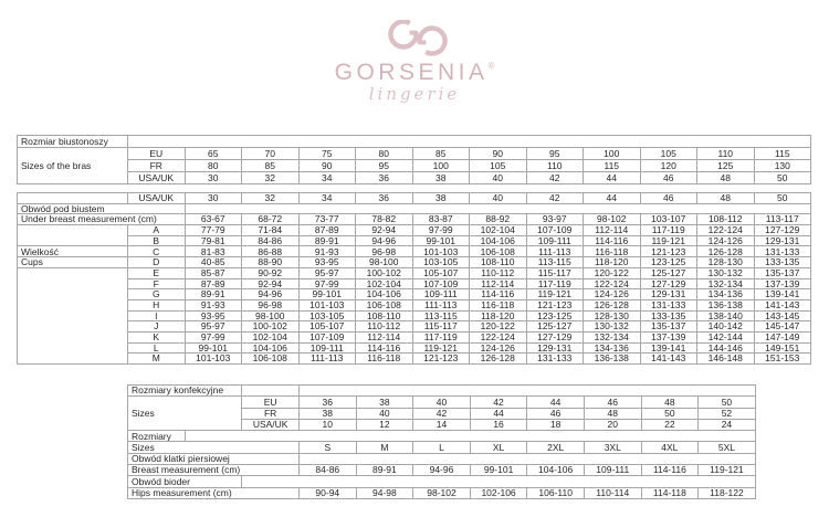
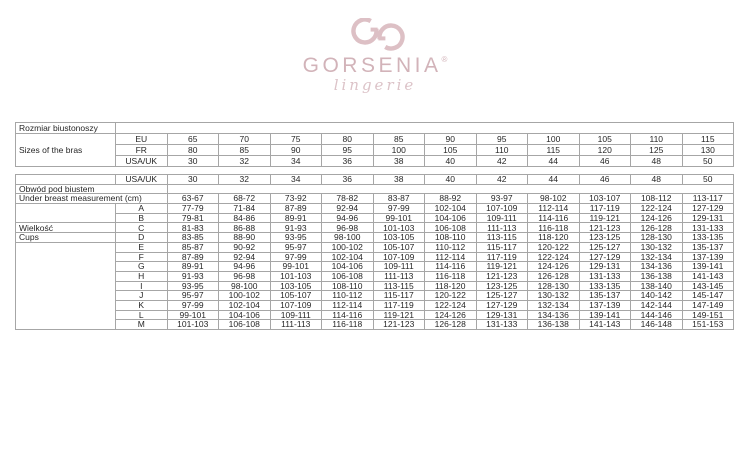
  GORSENIA®
  lingerie
  Rozmiar biustonoszy
  Sizes of the bras	EU	65	70	75	80	85	90	95	100	105	110	115
  FR	80	85	90	95	100	105	110	115	120	125	130
  USA/UK	30	32	34	36	38	40	42	44	46	48	50
  	USA/UK	30	32	34	36	38	40	42	44	46	48	50
  Obwód pod biustem
- Under breast measurement (cm)	63-67	68-72	73-77	78-82	83-87	88-92	93-97	98-102	103-107	108-112	113-117
+ Under breast measurement (cm)	63-67	68-72	73-92	78-82	83-87	88-92	93-97	98-102	103-107	108-112	113-117
  	A	77-79	71-84	87-89	92-94	97-99	102-104	107-109	112-114	117-119	122-124	127-129
  B	79-81	84-86	89-91	94-96	99-101	104-106	109-111	114-116	119-121	124-126	129-131
  Wielkość	C	81-83	86-88	91-93	96-98	101-103	106-108	111-113	116-118	121-123	126-128	131-133
- Cups	D	40-85	88-90	93-95	98-100	103-105	108-110	113-115	118-120	123-125	128-130	133-135
+ Cups	D	83-85	88-90	93-95	98-100	103-105	108-110	113-115	118-120	123-125	128-130	133-135
  	E	85-87	90-92	95-97	100-102	105-107	110-112	115-117	120-122	125-127	130-132	135-137
  F	87-89	92-94	97-99	102-104	107-109	112-114	117-119	122-124	127-129	132-134	137-139
  G	89-91	94-96	99-101	104-106	109-111	114-116	119-121	124-126	129-131	134-136	139-141
  H	91-93	96-98	101-103	106-108	111-113	116-118	121-123	126-128	131-133	136-138	141-143
  I	93-95	98-100	103-105	108-110	113-115	118-120	123-125	128-130	133-135	138-140	143-145
  J	95-97	100-102	105-107	110-112	115-117	120-122	125-127	130-132	135-137	140-142	145-147
  K	97-99	102-104	107-109	112-114	117-119	122-124	127-129	132-134	137-139	142-144	147-149
  L	99-101	104-106	109-111	114-116	119-121	124-126	129-131	134-136	139-141	144-146	149-151
  M	101-103	106-108	111-113	116-118	121-123	126-128	131-133	136-138	141-143	146-148	151-153
- Rozmiary konfekcyjne
- Sizes	EU	36	38	40	42	44	46	48	50
- FR	38	40	42	44	46	48	50	52
- USA/UK	10	12	14	16	18	20	22	24
- Rozmiary
- Sizes	S	M	L	XL	2XL	3XL	4XL	5XL
- Obwód klatki piersiowej
- Breast measurement (cm)	84-86	89-91	94-96	99-101	104-106	109-111	114-116	119-121
- Obwód bioder
- Hips measurement (cm)	90-94	94-98	98-102	102-106	106-110	110-114	114-118	118-122
